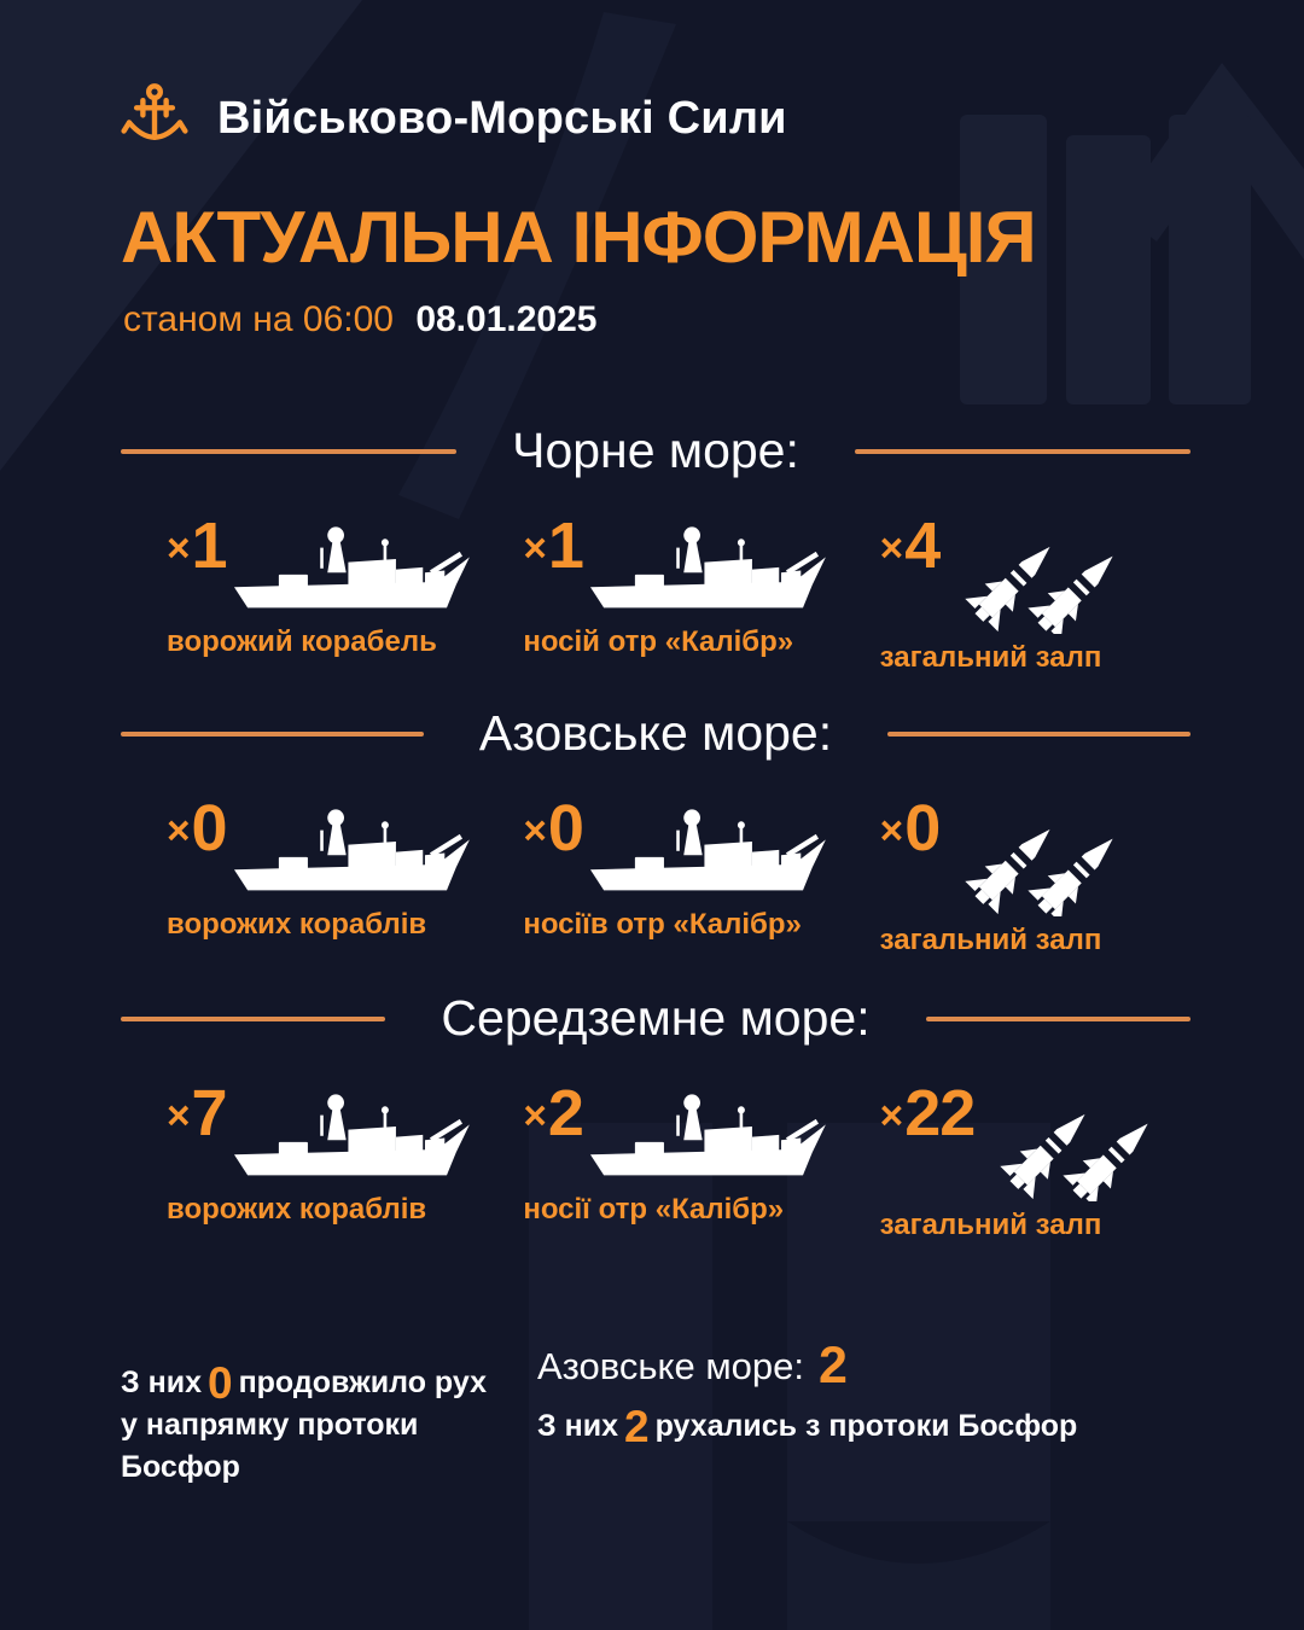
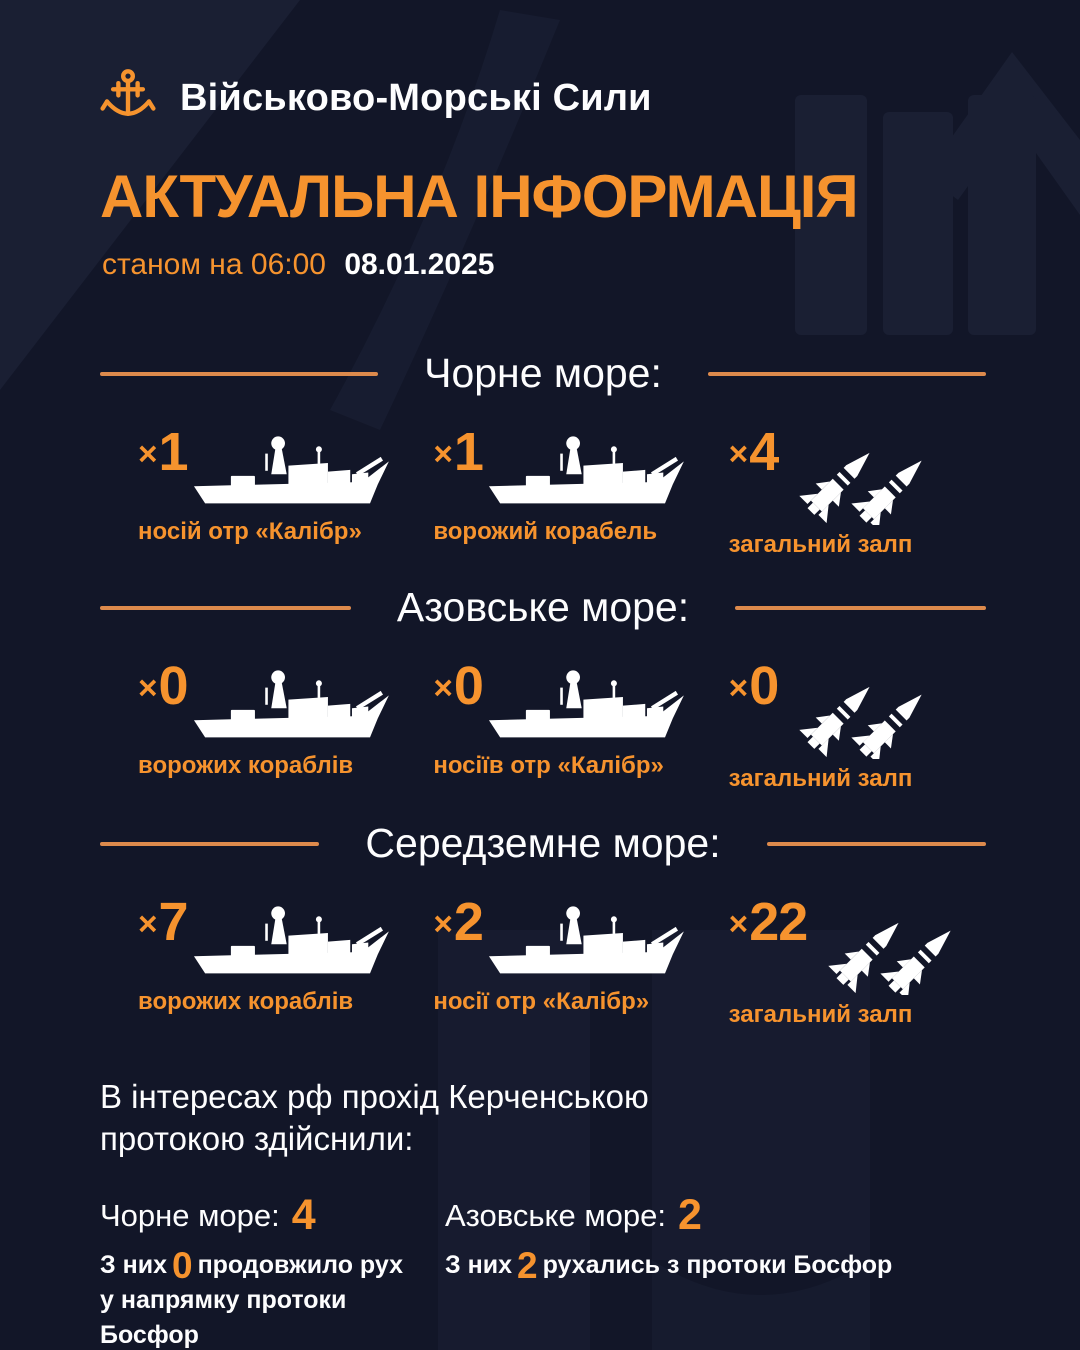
  Військово-Морські Сили
  АКТУАЛЬНА ІНФОРМАЦІЯ
  станом на 06:00 08.01.2025
  Чорне море:
  ×1
- ворожий корабель
+ носій отр «Калібр»
  ×1
- носій отр «Калібр»
+ ворожий корабель
  ×4
  загальний залп
  Азовське море:
  ×0
  ворожих кораблів
  ×0
  носіїв отр «Калібр»
  ×0
  загальний залп
  Середземне море:
  ×7
  ворожих кораблів
  ×2
  носії отр «Калібр»
  ×22
  загальний залп
+ В інтересах рф прохід Керченською протокою здійснили:
+ Чорне море: 4
  З них 0 продовжило рух
  у напрямку протоки Босфор
  Азовське море: 2
  З них 2 рухались з протоки Босфор
